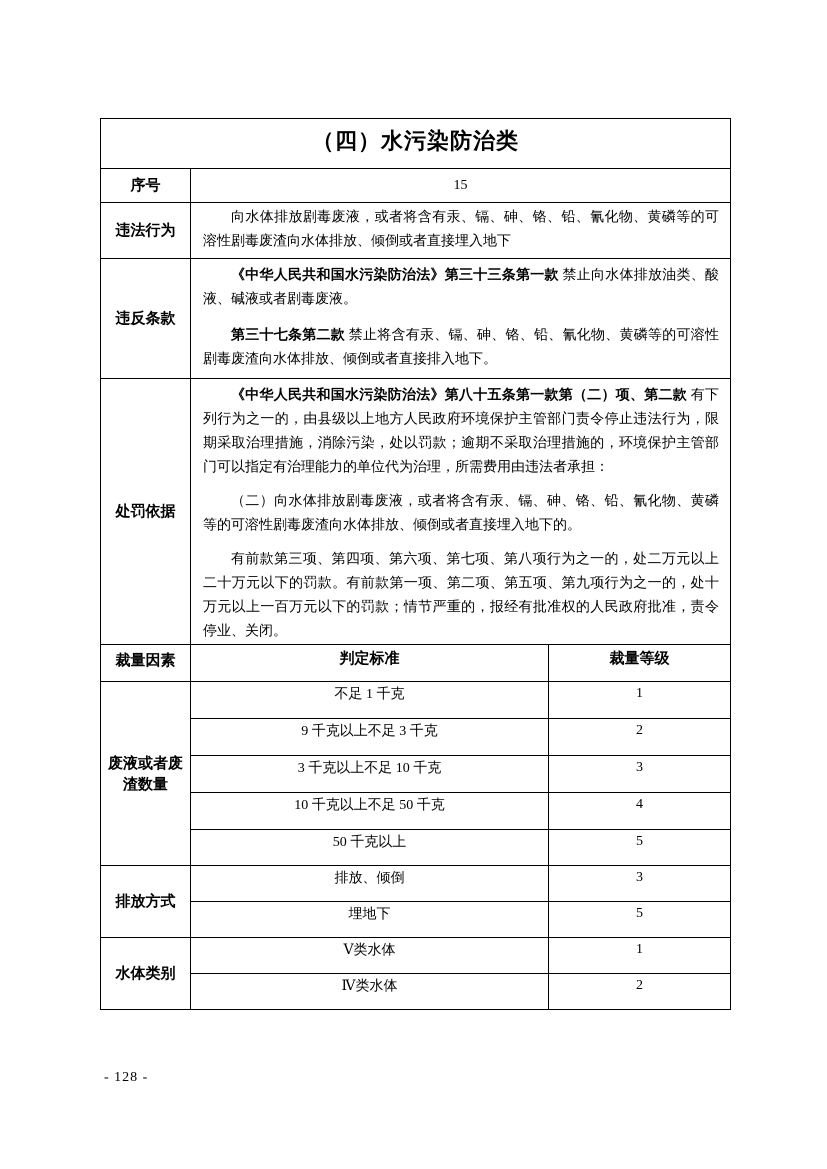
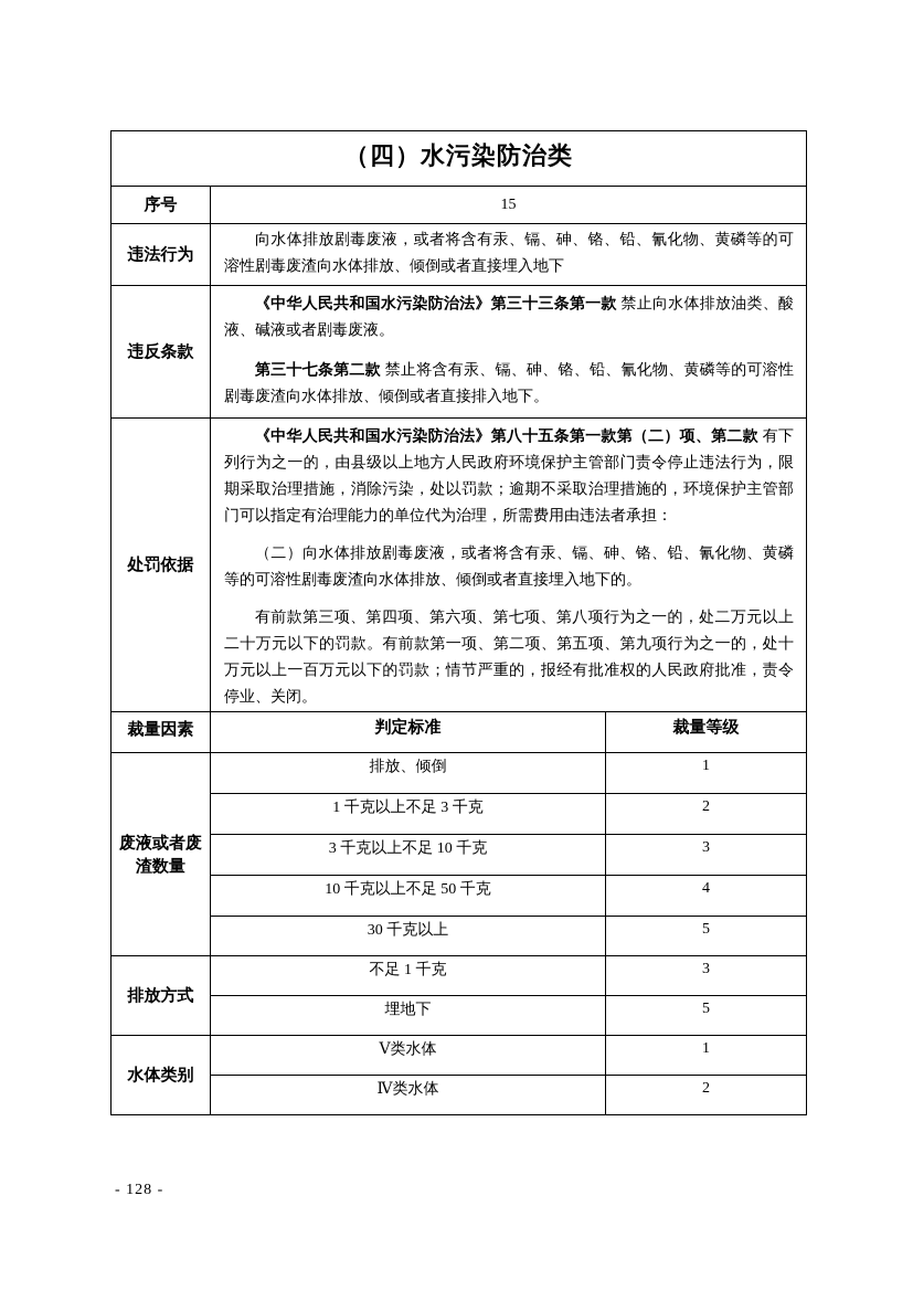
  （四）水污染防治类
  序号	15
  违法行为	向水体排放剧毒废液，或者将含有汞、镉、砷、铬、铅、氰化物、黄磷等的可溶性剧毒废渣向水体排放、倾倒或者直接埋入地下
  违反条款	《中华人民共和国水污染防治法》第三十三条第一款 禁止向水体排放油类、酸液、碱液或者剧毒废液。 第三十七条第二款 禁止将含有汞、镉、砷、铬、铅、氰化物、黄磷等的可溶性剧毒废渣向水体排放、倾倒或者直接排入地下。
  处罚依据	《中华人民共和国水污染防治法》第八十五条第一款第（二）项、第二款 有下列行为之一的，由县级以上地方人民政府环境保护主管部门责令停止违法行为，限期采取治理措施，消除污染，处以罚款；逾期不采取治理措施的，环境保护主管部门可以指定有治理能力的单位代为治理，所需费用由违法者承担： （二）向水体排放剧毒废液，或者将含有汞、镉、砷、铬、铅、氰化物、黄磷等的可溶性剧毒废渣向水体排放、倾倒或者直接埋入地下的。 有前款第三项、第四项、第六项、第七项、第八项行为之一的，处二万元以上二十万元以下的罚款。有前款第一项、第二项、第五项、第九项行为之一的，处十万元以上一百万元以下的罚款；情节严重的，报经有批准权的人民政府批准，责令停业、关闭。
  裁量因素	判定标准	裁量等级
- 废液或者废渣数量	不足 1 千克	1
+ 废液或者废渣数量	排放、倾倒	1
- 9 千克以上不足 3 千克	2
+ 1 千克以上不足 3 千克	2
  3 千克以上不足 10 千克	3
  10 千克以上不足 50 千克	4
- 50 千克以上	5
+ 30 千克以上	5
- 排放方式	排放、倾倒	3
+ 排放方式	不足 1 千克	3
  埋地下	5
  水体类别	Ⅴ类水体	1
  Ⅳ类水体	2
  - 128 -
